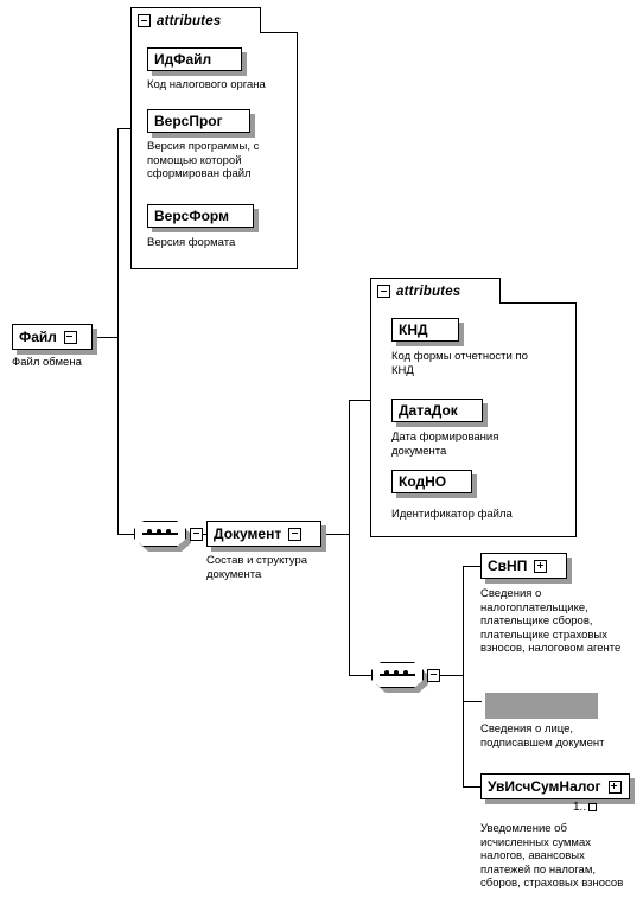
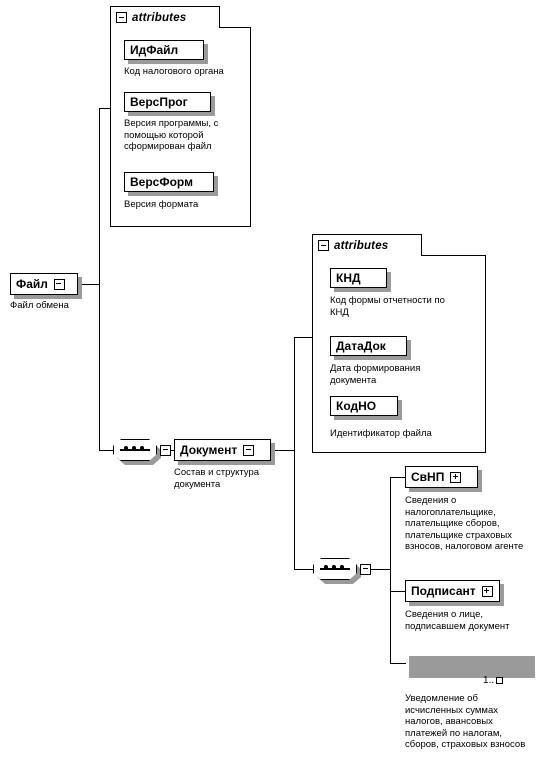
  attributes
  ИдФайл
  Код налогового органа
  ВерсПрог
  Версия программы, с
  помощью которой
  сформирован файл
  ВерсФорм
  Версия формата
  Файл
  Файл обмена
  Документ
  Состав и структура
  документа
  attributes
  КНД
  Код формы отчетности по
  КНД
  ДатаДок
  Дата формирования
  документа
  КодНО
  Идентификатор файла
  СвНП
  Сведения о
  налогоплательщике,
  плательщике сборов,
  плательщике страховых
  взносов, налоговом агенте
+ Подписант
  Сведения о лице,
  подписавшем документ
- УвИсчСумНалог
  1..
  Уведомление об
  исчисленных суммах
  налогов, авансовых
  платежей по налогам,
  сборов, страховых взносов
